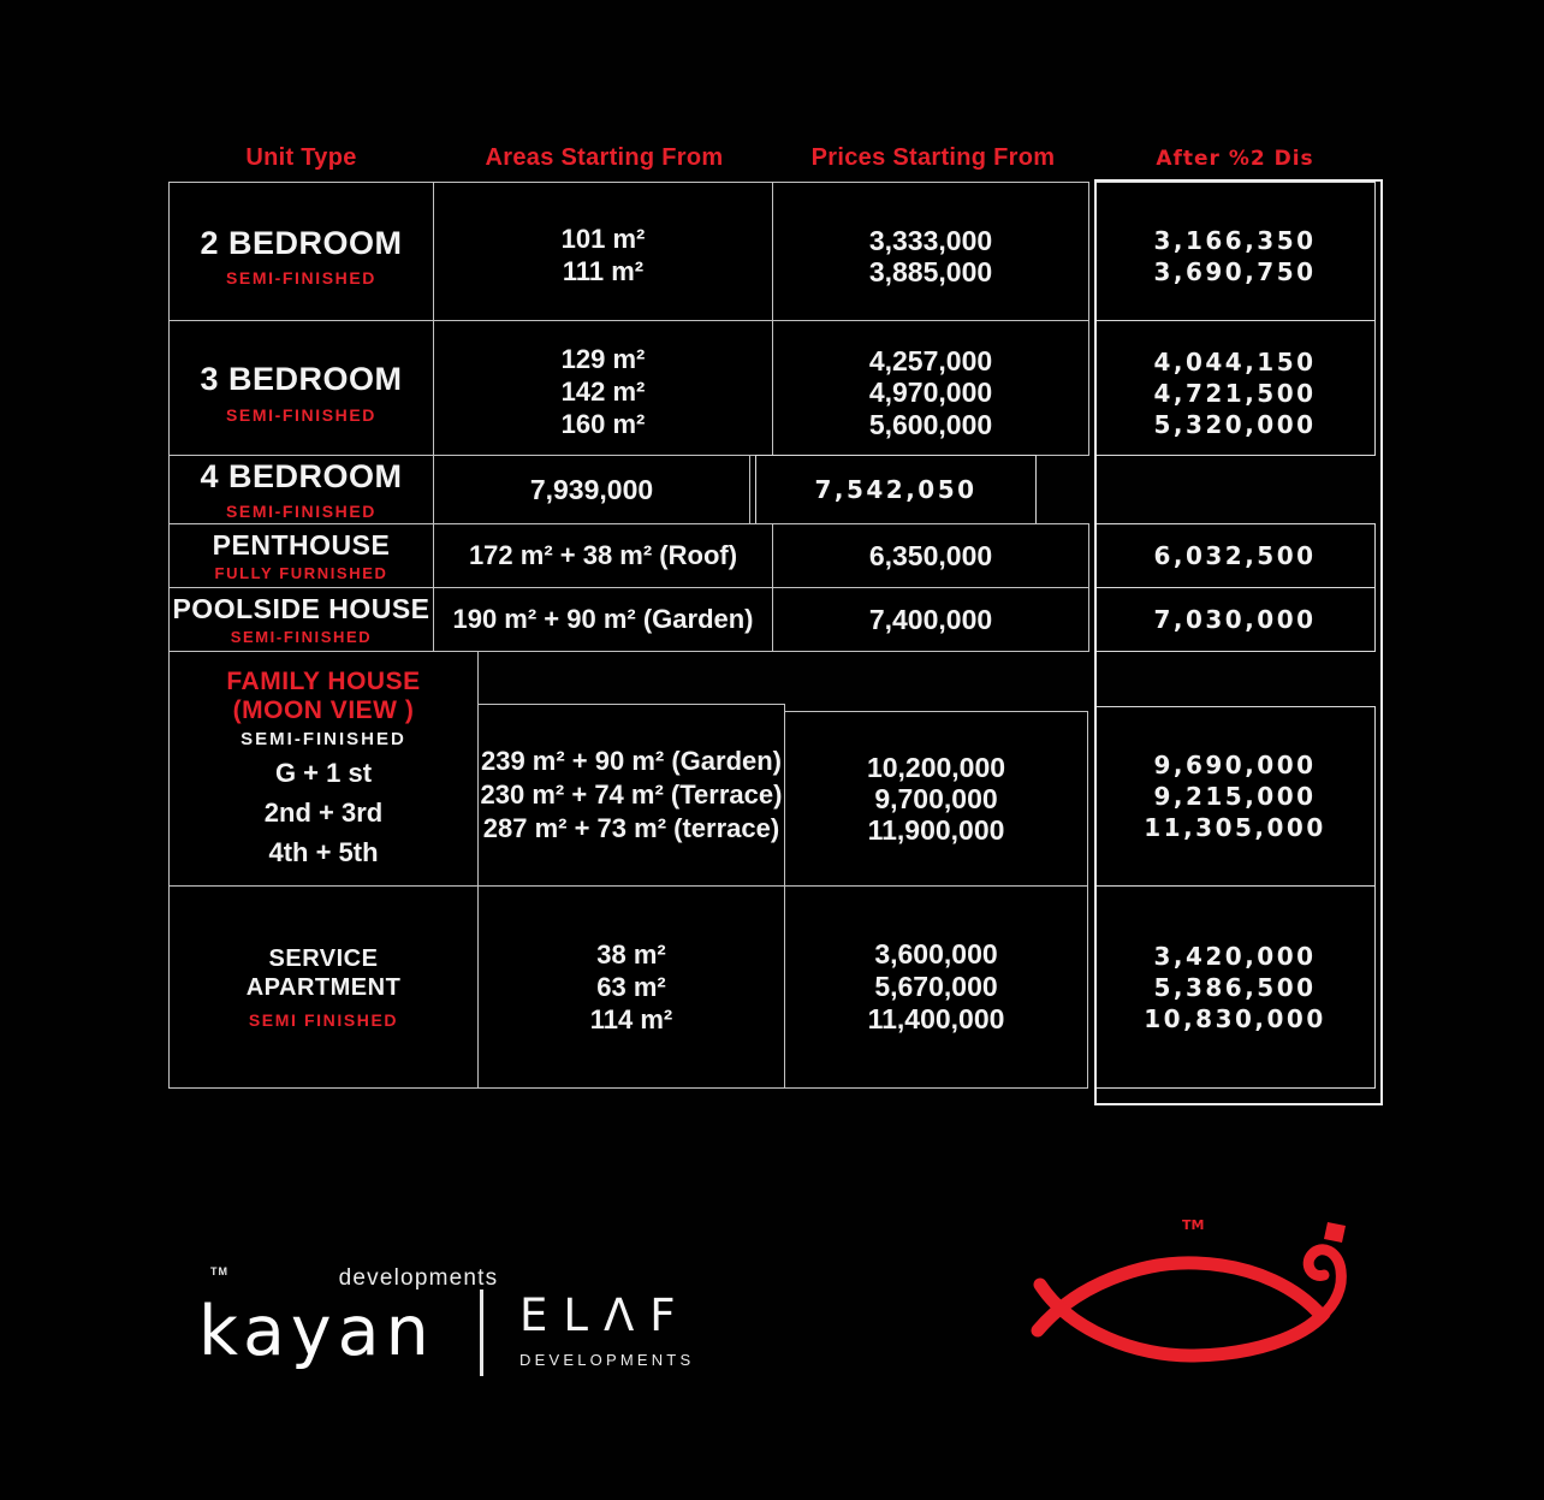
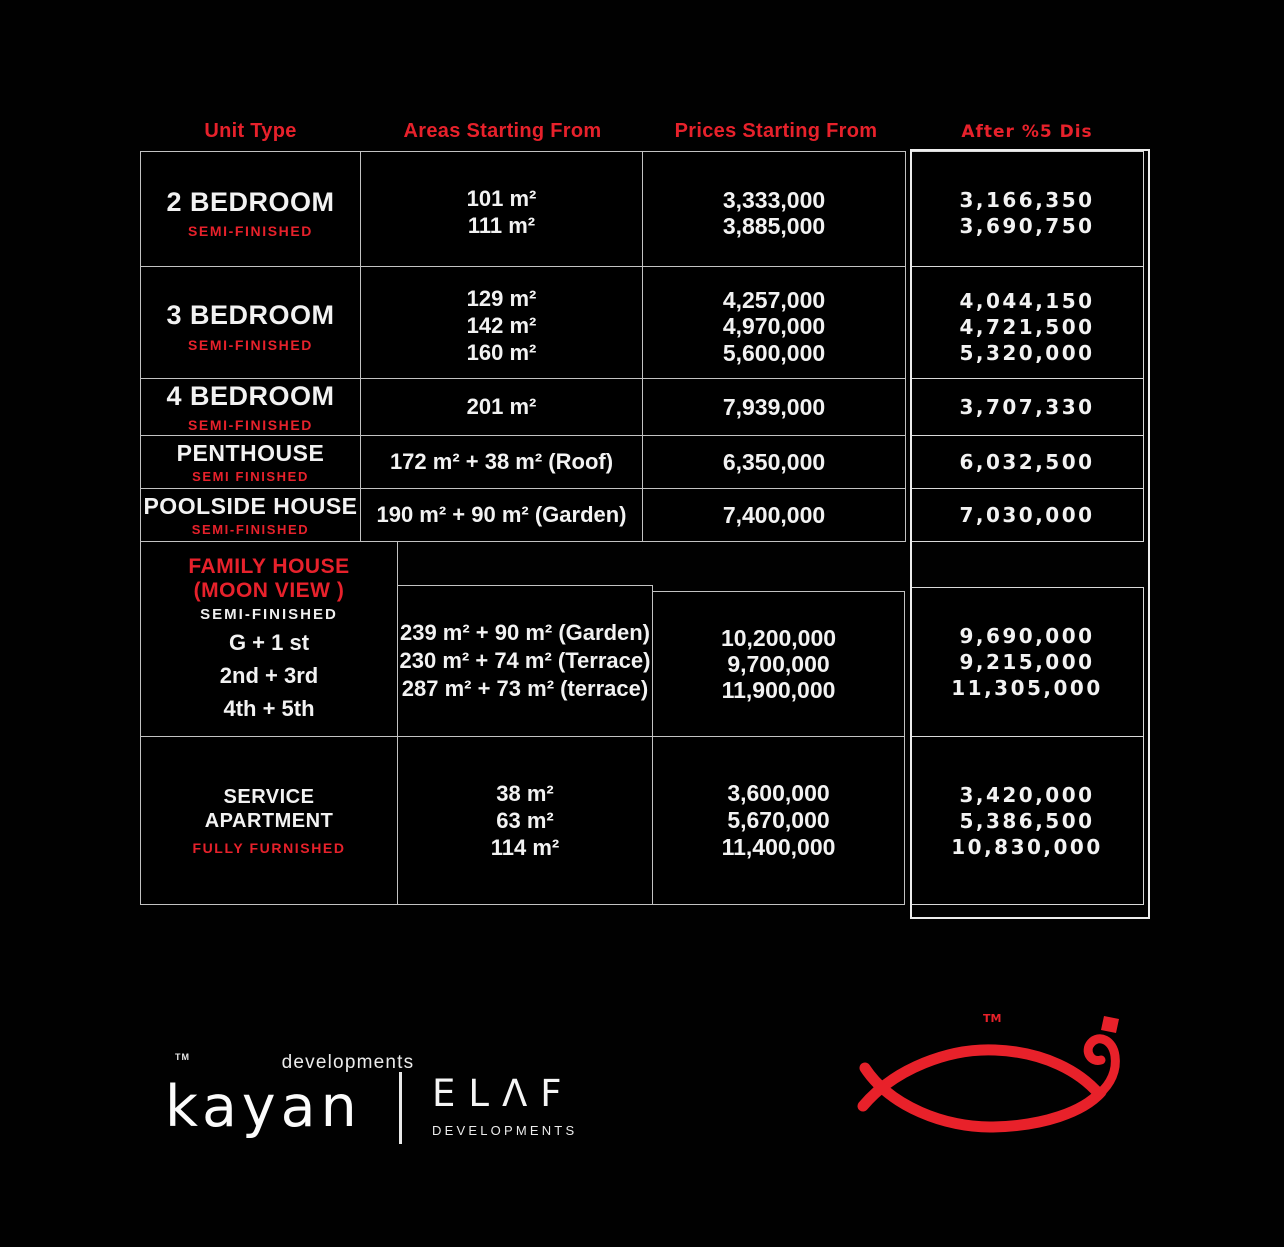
  Unit Type
  Areas Starting From
  Prices Starting From
- After %2 Dis
+ After %5 Dis
  2 BEDROOM
  SEMI-FINISHED
  101 m²
  111 m²
  3,333,000
  3,885,000
  3,166,350
  3,690,750
  3 BEDROOM
  SEMI-FINISHED
  129 m²
  142 m²
  160 m²
  4,257,000
  4,970,000
  5,600,000
  4,044,150
  4,721,500
  5,320,000
  4 BEDROOM
  SEMI-FINISHED
+ 201 m²
  7,939,000
- 7,542,050
+ 3,707,330
  PENTHOUSE
- FULLY FURNISHED
+ SEMI FINISHED
  172 m² + 38 m² (Roof)
  6,350,000
  6,032,500
  POOLSIDE HOUSE
  SEMI-FINISHED
  190 m² + 90 m² (Garden)
  7,400,000
  7,030,000
  FAMILY HOUSE
  (MOON VIEW )
  SEMI-FINISHED
  G + 1 st
  2nd + 3rd
  4th + 5th
  239 m² + 90 m² (Garden)
  230 m² + 74 m² (Terrace)
  287 m² + 73 m² (terrace)
  10,200,000
  9,700,000
  11,900,000
  9,690,000
  9,215,000
  11,305,000
  SERVICE
  APARTMENT
- SEMI FINISHED
+ FULLY FURNISHED
  38 m²
  63 m²
  114 m²
  3,600,000
  5,670,000
  11,400,000
  3,420,000
  5,386,500
  10,830,000
  TM
  developments
  kayan
  ELΛF
  DEVELOPMENTS
  TM
